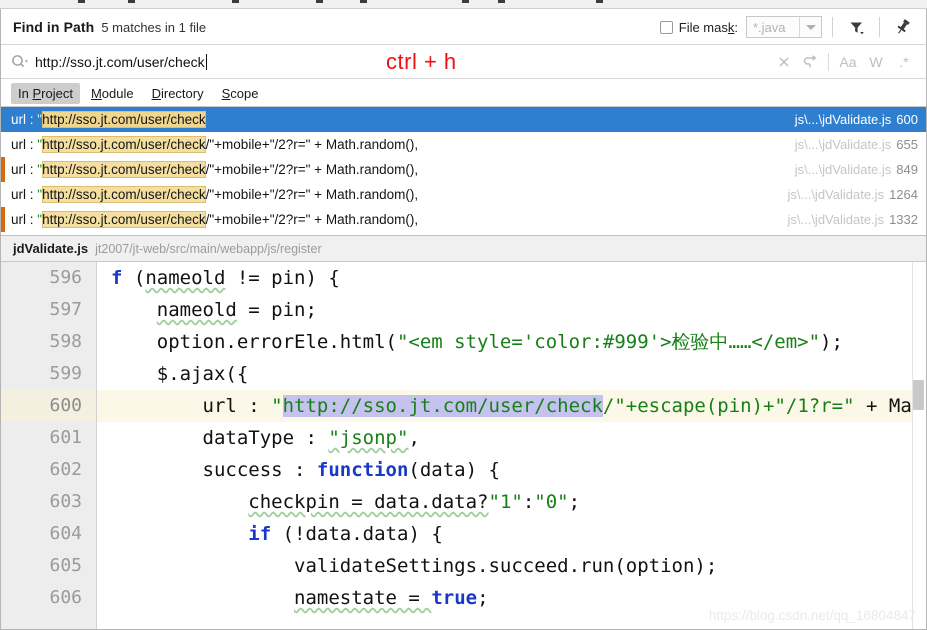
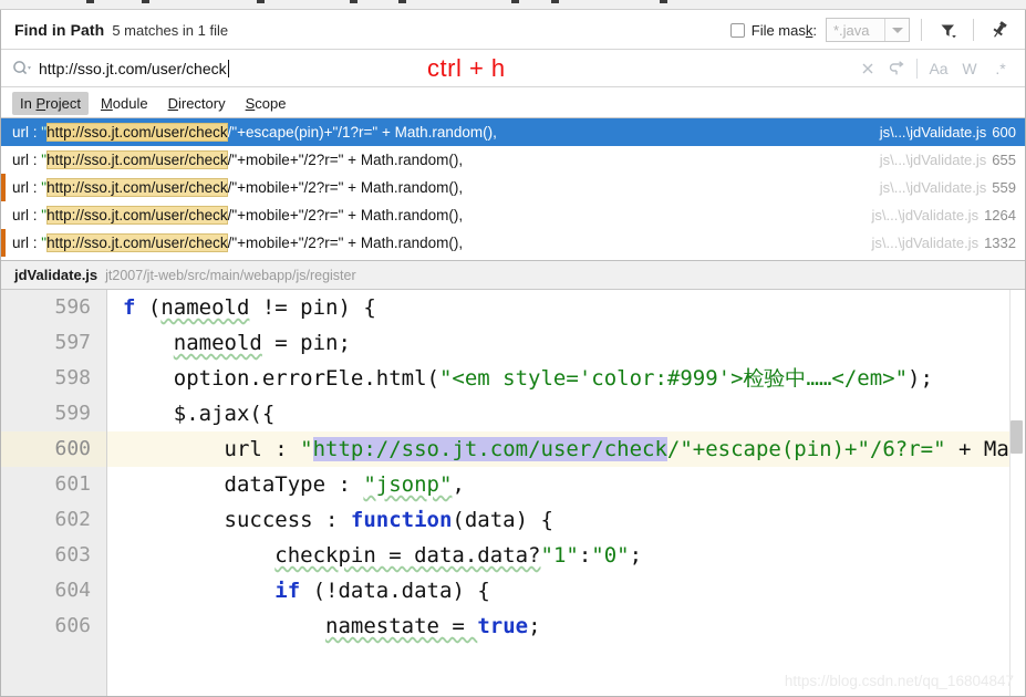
  Find in Path
  5 matches in 1 file
  File mask:
  *.java
  http://sso.jt.com/user/check
  ctrl + h
  Aa
  W
  .*
  In Project
  Module
  Directory
  Scope
  url :
  "
  http://sso.jt.com/user/check
+ /"+escape(pin)+"/1?r=" + Math.random(),
  js\...\jdValidate.js
  600
  url :
  "
  http://sso.jt.com/user/check
  /"+mobile+"/2?r=" + Math.random(),
  js\...\jdValidate.js
  655
  url :
  "
  http://sso.jt.com/user/check
  /"+mobile+"/2?r=" + Math.random(),
  js\...\jdValidate.js
- 849
+ 559
  url :
  "
  http://sso.jt.com/user/check
  /"+mobile+"/2?r=" + Math.random(),
  js\...\jdValidate.js
  1264
  url :
  "
  http://sso.jt.com/user/check
  /"+mobile+"/2?r=" + Math.random(),
  js\...\jdValidate.js
  1332
  jdValidate.js
  jt2007/jt-web/src/main/webapp/js/register
  596
  f (nameold != pin) {
  597
  nameold = pin;
  598
  option.errorEle.html("<em style='color:#999'>检验中……</em>");
  599
  $.ajax({
  600
- url : "http://sso.jt.com/user/check/"+escape(pin)+"/1?r=" + Ma
+ url : "http://sso.jt.com/user/check/"+escape(pin)+"/6?r=" + Ma
  601
  dataType : "jsonp",
  602
  success : function(data) {
  603
  checkpin = data.data?"1":"0";
  604
  if (!data.data) {
- 605
- validateSettings.succeed.run(option);
  606
  namestate = true;
  https://blog.csdn.net/qq_16804847
